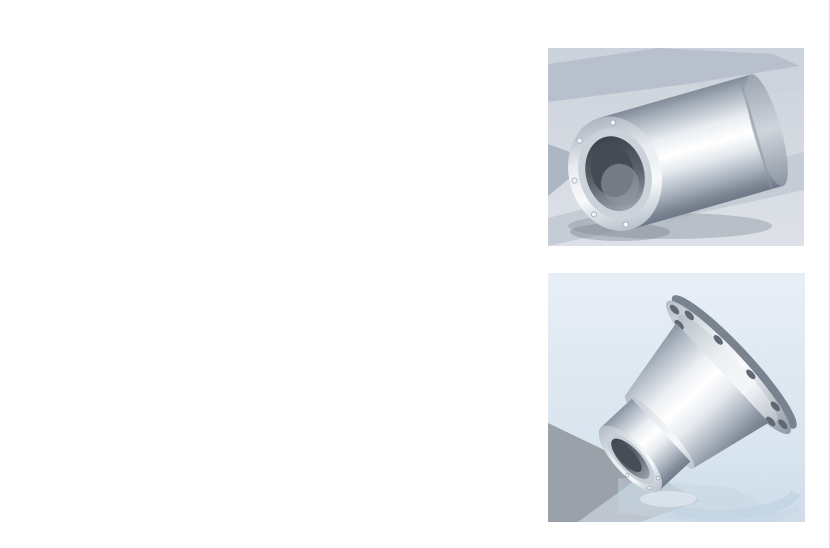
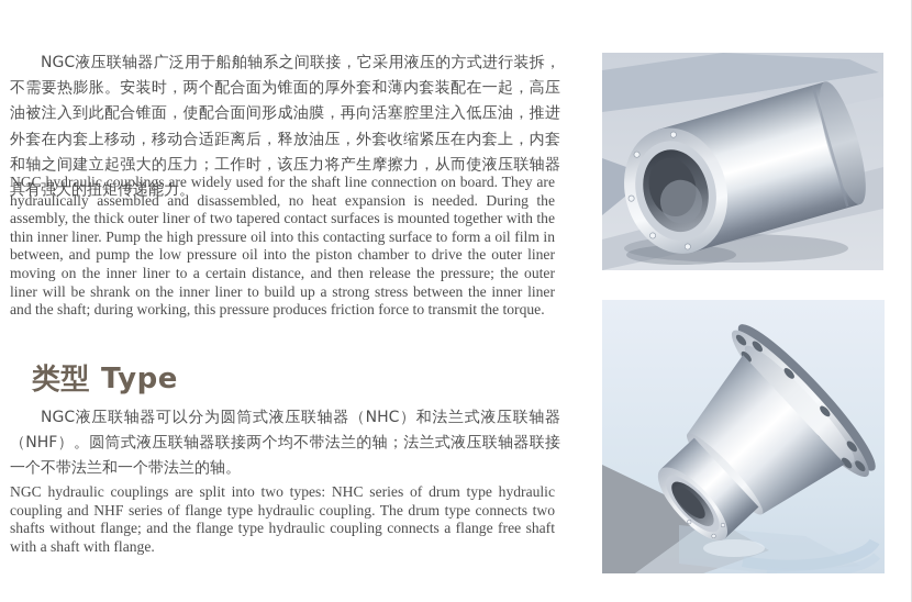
+ NGC液压联轴器广泛用于船舶轴系之间联接，它采用液压的方式进行装拆，不需要热膨胀。安装时，两个配合面为锥面的厚外套和薄内套装配在一起，高压油被注入到此配合锥面，使配合面间形成油膜，再向活塞腔里注入低压油，推进外套在内套上移动，移动合适距离后，释放油压，外套收缩紧压在内套上，内套和轴之间建立起强大的压力；工作时，该压力将产生摩擦力，从而使液压联轴器具有强大的扭矩传递能力。
+ NGC hydraulic couplings are widely used for the shaft line connection on board. They are hydraulically assembled and disassembled, no heat expansion is needed. During the assembly, the thick outer liner of two tapered contact surfaces is mounted together with the thin inner liner. Pump the high pressure oil into this contacting surface to form a oil film in between, and pump the low pressure oil into the piston chamber to drive the outer liner moving on the inner liner to a certain distance, and then release the pressure; the outer liner will be shrank on the inner liner to build up a strong stress between the inner liner and the shaft; during working, this pressure produces friction force to transmit the torque.
+ 类型 Type
+ NGC液压联轴器可以分为圆筒式液压联轴器（NHC）和法兰式液压联轴器（NHF）。圆筒式液压联轴器联接两个均不带法兰的轴；法兰式液压联轴器联接一个不带法兰和一个带法兰的轴。
+ NGC hydraulic couplings are split into two types: NHC series of drum type hydraulic coupling and NHF series of flange type hydraulic coupling. The drum type connects two shafts without flange; and the flange type hydraulic coupling connects a flange free shaft with a shaft with flange.
